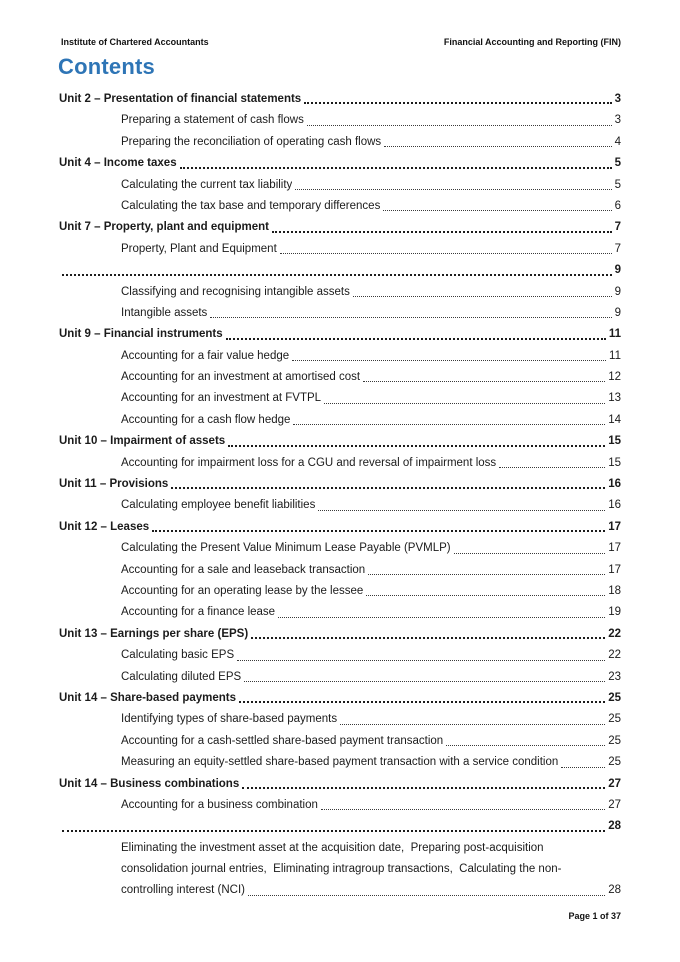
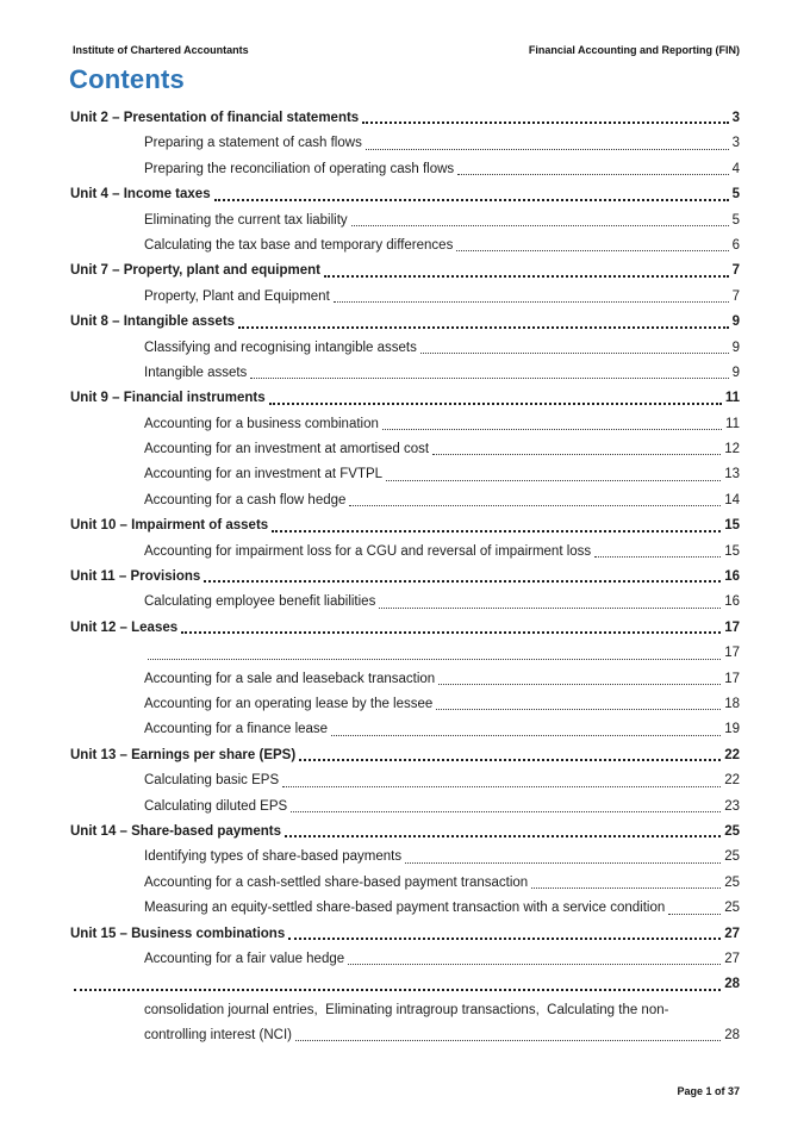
  Institute of Chartered Accountants
  Financial Accounting and Reporting (FIN)
  Contents
  Unit 2 – Presentation of financial statements
  3
  Preparing a statement of cash flows
  3
  Preparing the reconciliation of operating cash flows
  4
  Unit 4 – Income taxes
  5
- Calculating the current tax liability
+ Eliminating the current tax liability
  5
  Calculating the tax base and temporary differences
  6
  Unit 7 – Property, plant and equipment
  7
  Property, Plant and Equipment
  7
+ Unit 8 – Intangible assets
  9
  Classifying and recognising intangible assets
  9
  Intangible assets
  9
  Unit 9 – Financial instruments
  11
- Accounting for a fair value hedge
+ Accounting for a business combination
  11
  Accounting for an investment at amortised cost
  12
  Accounting for an investment at FVTPL
  13
  Accounting for a cash flow hedge
  14
  Unit 10 – Impairment of assets
  15
  Accounting for impairment loss for a CGU and reversal of impairment loss
  15
  Unit 11 – Provisions
  16
  Calculating employee benefit liabilities
  16
  Unit 12 – Leases
  17
- Calculating the Present Value Minimum Lease Payable (PVMLP)
  17
  Accounting for a sale and leaseback transaction
  17
  Accounting for an operating lease by the lessee
  18
  Accounting for a finance lease
  19
  Unit 13 – Earnings per share (EPS)
  22
  Calculating basic EPS
  22
  Calculating diluted EPS
  23
  Unit 14 – Share-based payments
  25
  Identifying types of share-based payments
  25
  Accounting for a cash-settled share-based payment transaction
  25
  Measuring an equity-settled share-based payment transaction with a service condition
  25
- Unit 14 – Business combinations
+ Unit 15 – Business combinations
  27
- Accounting for a business combination
+ Accounting for a fair value hedge
  27
  28
- Eliminating the investment asset at the acquisition date, Preparing post-acquisition
  consolidation journal entries, Eliminating intragroup transactions, Calculating the non-
  controlling interest (NCI)
  28
  Page 1 of 37
